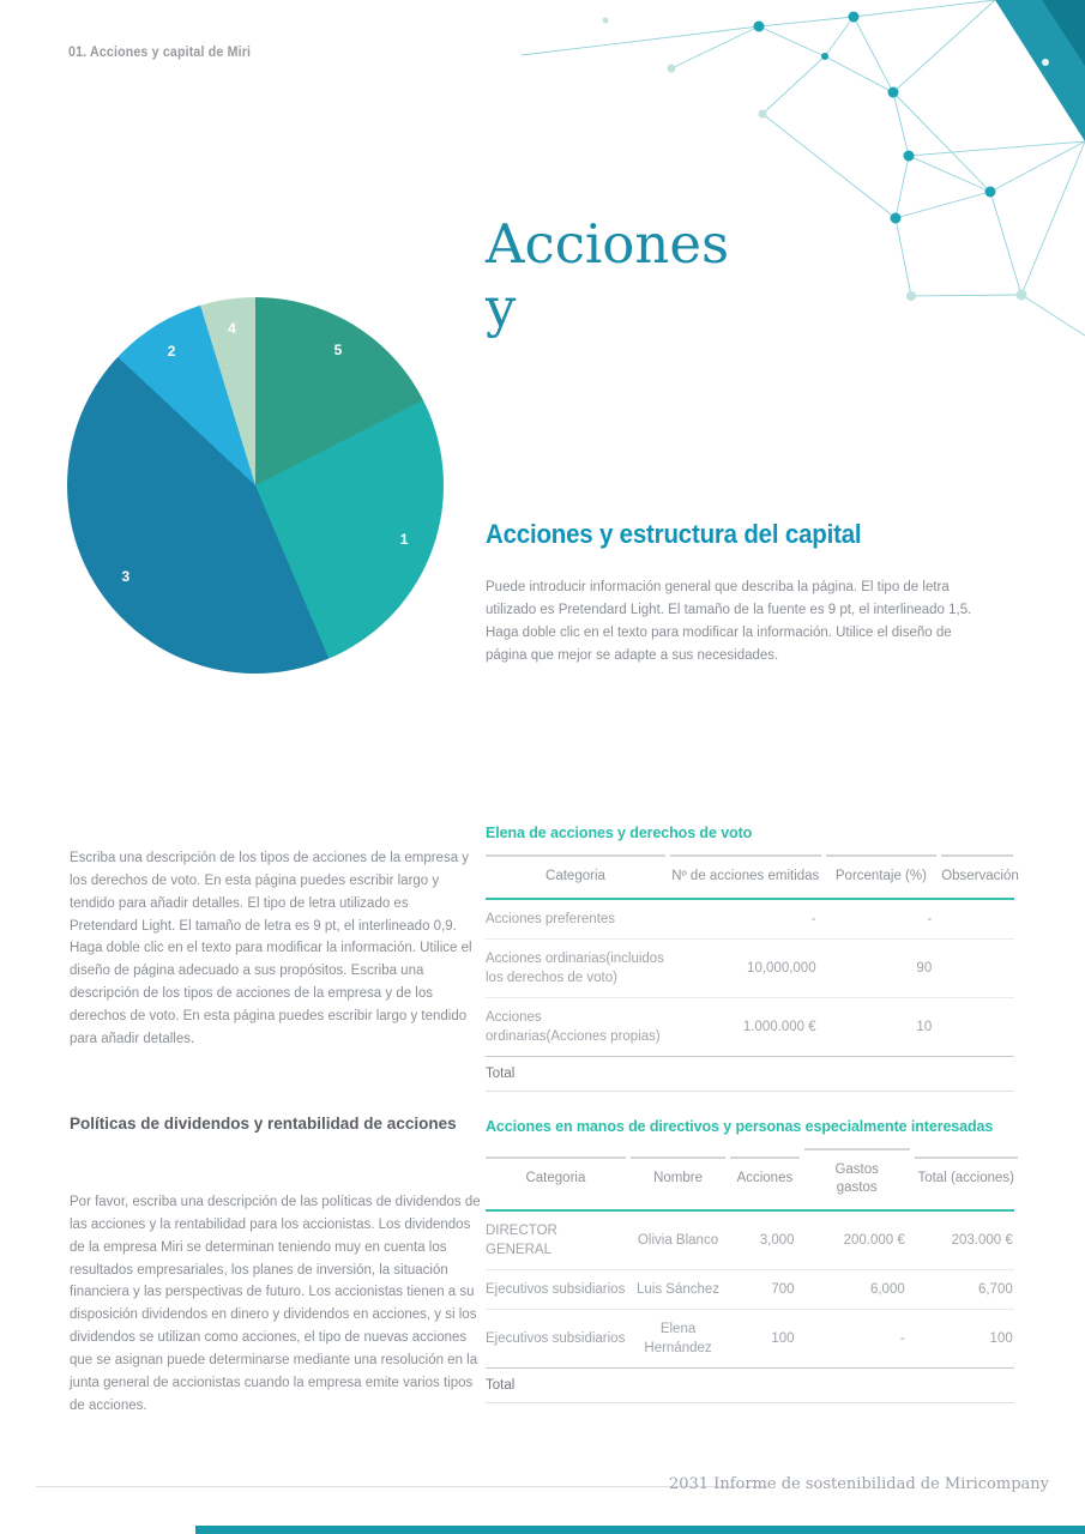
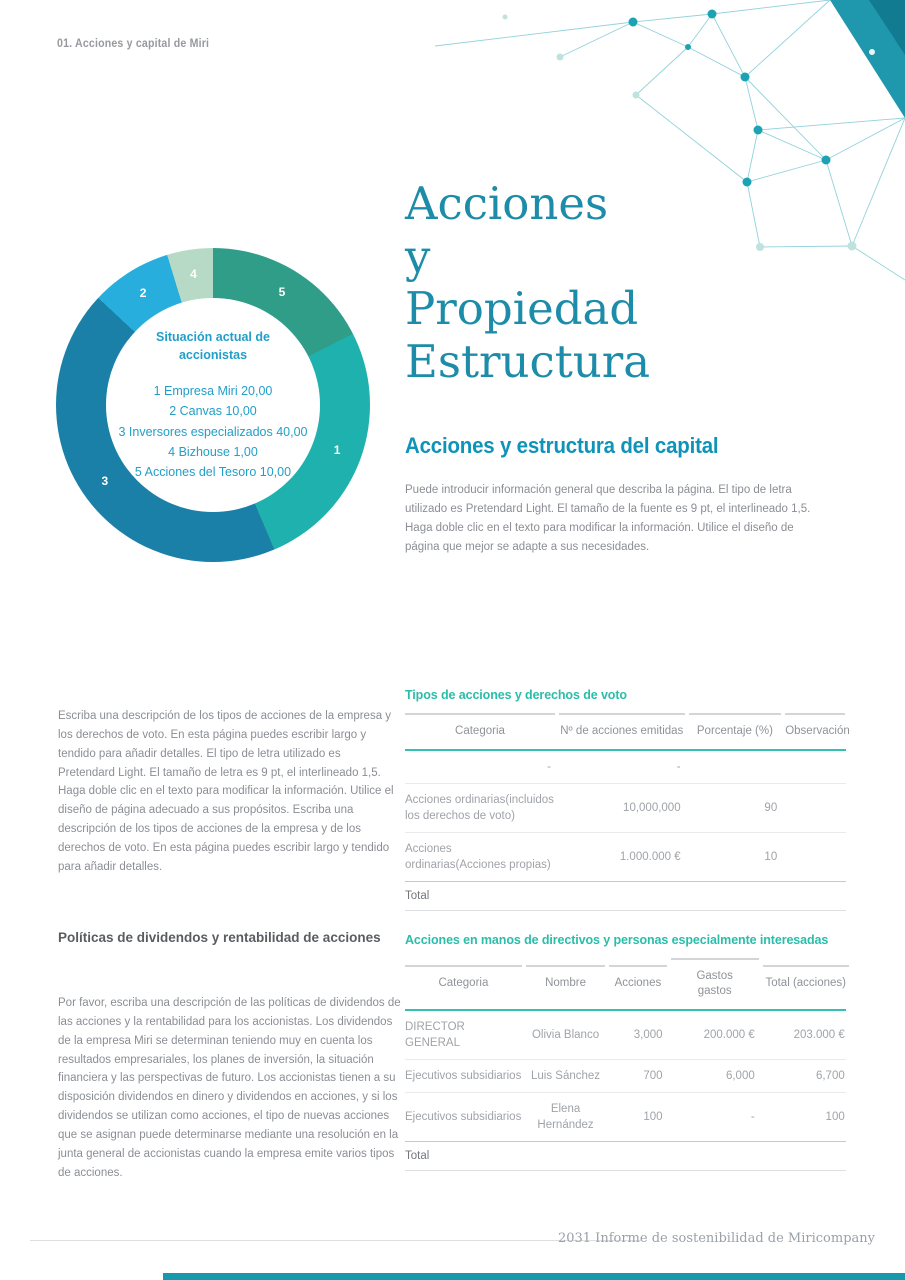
  01. Acciones y capital de Miri
  5
  1
  3
  2
  4
+ Situación actual de accionistas
+ 1 Empresa Miri 20,00
+ 2 Canvas 10,00
+ 3 Inversores especializados 40,00
+ 4 Bizhouse 1,00
+ 5 Acciones del Tesoro 10,00
  Acciones
  y
+ Propiedad
+ Estructura
  Acciones y estructura del capital
  Puede introducir información general que describa la página. El tipo de letra utilizado es Pretendard Light. El tamaño de la fuente es 9 pt, el interlineado 1,5. Haga doble clic en el texto para modificar la información. Utilice el diseño de página que mejor se adapte a sus necesidades.
- Escriba una descripción de los tipos de acciones de la empresa y los derechos de voto. En esta página puedes escribir largo y tendido para añadir detalles. El tipo de letra utilizado es Pretendard Light. El tamaño de letra es 9 pt, el interlineado 0,9. Haga doble clic en el texto para modificar la información. Utilice el diseño de página adecuado a sus propósitos. Escriba una descripción de los tipos de acciones de la empresa y de los derechos de voto. En esta página puedes escribir largo y tendido para añadir detalles.
+ Escriba una descripción de los tipos de acciones de la empresa y los derechos de voto. En esta página puedes escribir largo y tendido para añadir detalles. El tipo de letra utilizado es Pretendard Light. El tamaño de letra es 9 pt, el interlineado 1,5. Haga doble clic en el texto para modificar la información. Utilice el diseño de página adecuado a sus propósitos. Escriba una descripción de los tipos de acciones de la empresa y de los derechos de voto. En esta página puedes escribir largo y tendido para añadir detalles.
  Políticas de dividendos y rentabilidad de acciones
  Por favor, escriba una descripción de las políticas de dividendos de las acciones y la rentabilidad para los accionistas. Los dividendos de la empresa Miri se determinan teniendo muy en cuenta los resultados empresariales, los planes de inversión, la situación financiera y las perspectivas de futuro. Los accionistas tienen a su disposición dividendos en dinero y dividendos en acciones, y si los dividendos se utilizan como acciones, el tipo de nuevas acciones que se asignan puede determinarse mediante una resolución en la junta general de accionistas cuando la empresa emite varios tipos de acciones.
- Elena de acciones y derechos de voto
+ Tipos de acciones y derechos de voto
  Categoria
  Nº de acciones emitidas
  Porcentaje (%)
  Observación
- Acciones preferentes
  -
  -
  Acciones ordinarias(incluidos los derechos de voto)
  10,000,000
  90
  Acciones ordinarias(Acciones propias)
  1.000.000 €
  10
  Total
  Acciones en manos de directivos y personas especialmente interesadas
  Categoria
  Nombre
  Acciones
  Gastos
  gastos
  Total (acciones)
  DIRECTOR GENERAL
  Olivia Blanco
  3,000
  200.000 €
  203.000 €
  Ejecutivos subsidiarios
  Luis Sánchez
  700
  6,000
  6,700
  Ejecutivos subsidiarios
  Elena Hernández
  100
  -
  100
  Total
  2031 Informe de sostenibilidad de Miricompany
